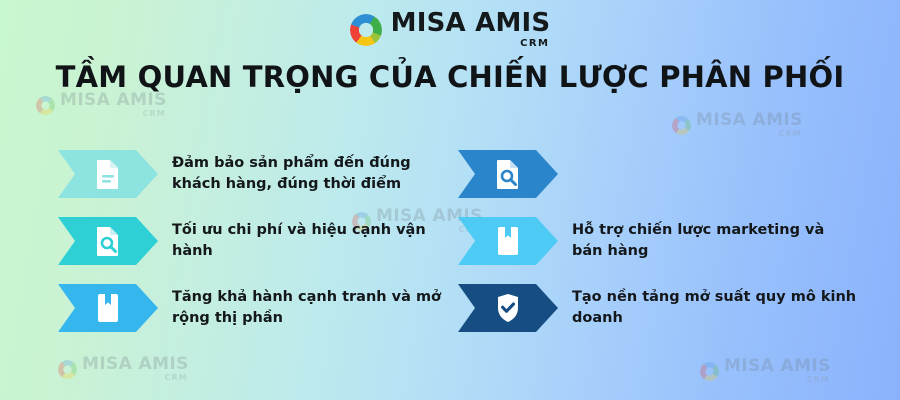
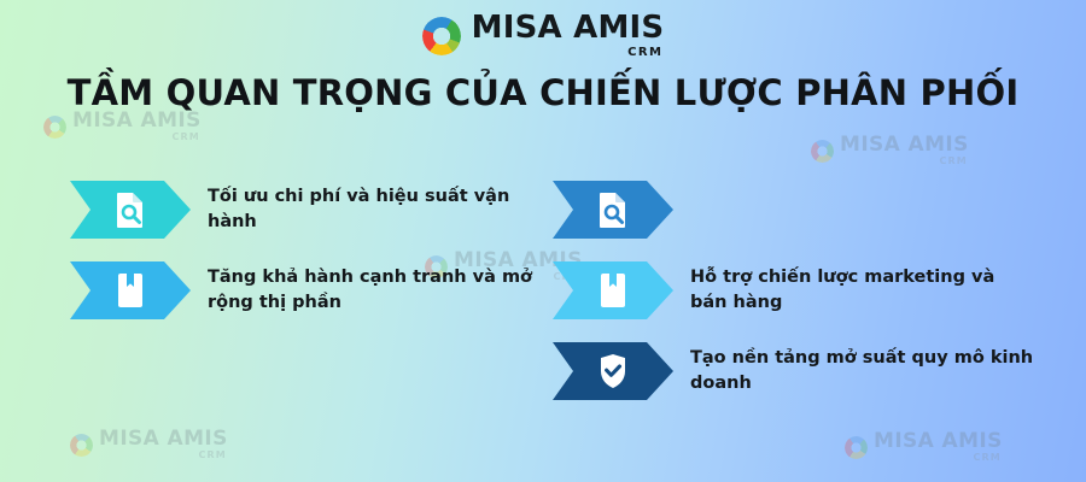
  MISA AMIS
  CRM
  MISA AMIS
  CRM
  MISA AMIS
  MISA AMIS
  CRM
  MISA AMIS
  CRM
  MISA AMIS
  CRM
  TẦM QUAN TRỌNG CỦA CHIẾN LƯỢC PHÂN PHỐI
- Đảm bảo sản phẩm đến đúng khách hàng, đúng thời điểm
- Tối ưu chi phí và hiệu cạnh vận hành
+ Tối ưu chi phí và hiệu suất vận hành
  Tăng khả hành cạnh tranh và mở rộng thị phần
  Hỗ trợ chiến lược marketing và bán hàng
  Tạo nền tảng mở suất quy mô kinh doanh
